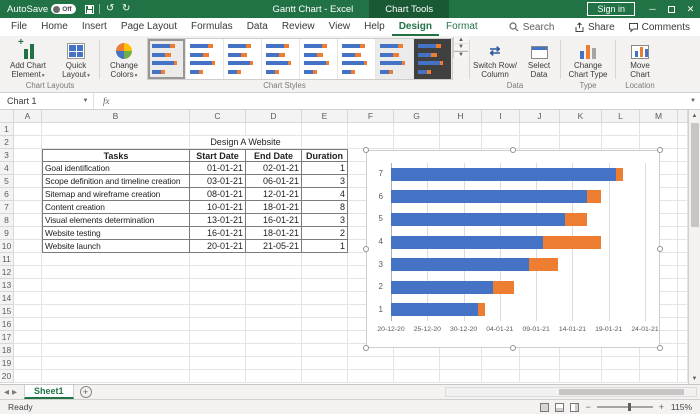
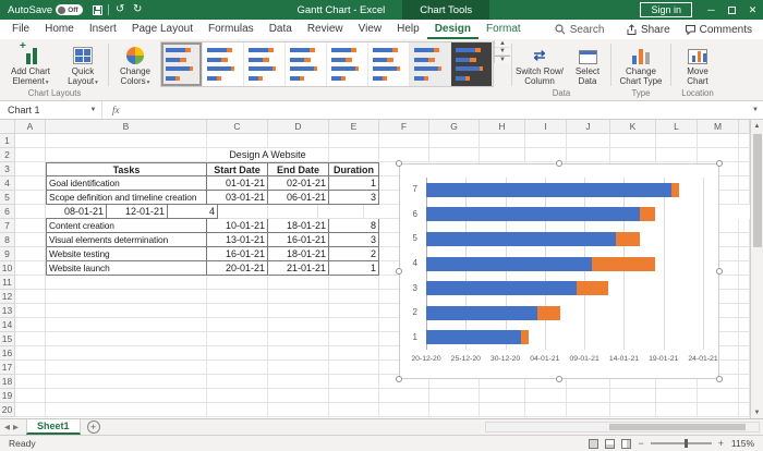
  AutoSave
  ↺
  ↻
  Gantt Chart - Excel
  Chart Tools
  Sign in
  ─
  ✕
  File
  Home
  Insert
  Page Layout
  Formulas
  Data
  Review
  View
  Help
  Design
  Format
  Search
  Share
  Comments
  +
  Add Chart
  Element
  Quick
  Layout
  Chart Layouts
  Change
  Colors
- Chart Styles
  ⇄
  Switch Row/
  Column
  Select
  Data
  Data
  Change
  Chart Type
  Type
  Move
  Chart
  Location
  Chart 1
  fx
  A
  B
  C
  D
  E
  F
  G
  H
  I
  J
  K
  L
  M
  1
  2
  Design A Website
  3
  Tasks
  Start Date
  End Date
  Duration
  4
  Goal identification
  01-01-21
  02-01-21
  1
  5
  Scope definition and timeline creation
  03-01-21
  06-01-21
  3
  6
- Sitemap and wireframe creation
  08-01-21
  12-01-21
  4
  7
  Content creation
  10-01-21
  18-01-21
  8
  8
  Visual elements determination
  13-01-21
  16-01-21
  3
  9
  Website testing
  16-01-21
  18-01-21
  2
  10
  Website launch
  20-01-21
- 21-05-21
+ 21-01-21
  1
  11
  12
  13
  14
  15
  16
  17
  18
  19
  20
  7
  6
  5
  4
  3
  2
  1
  Sheet1
  +
  Ready
  −
  +
  115%
